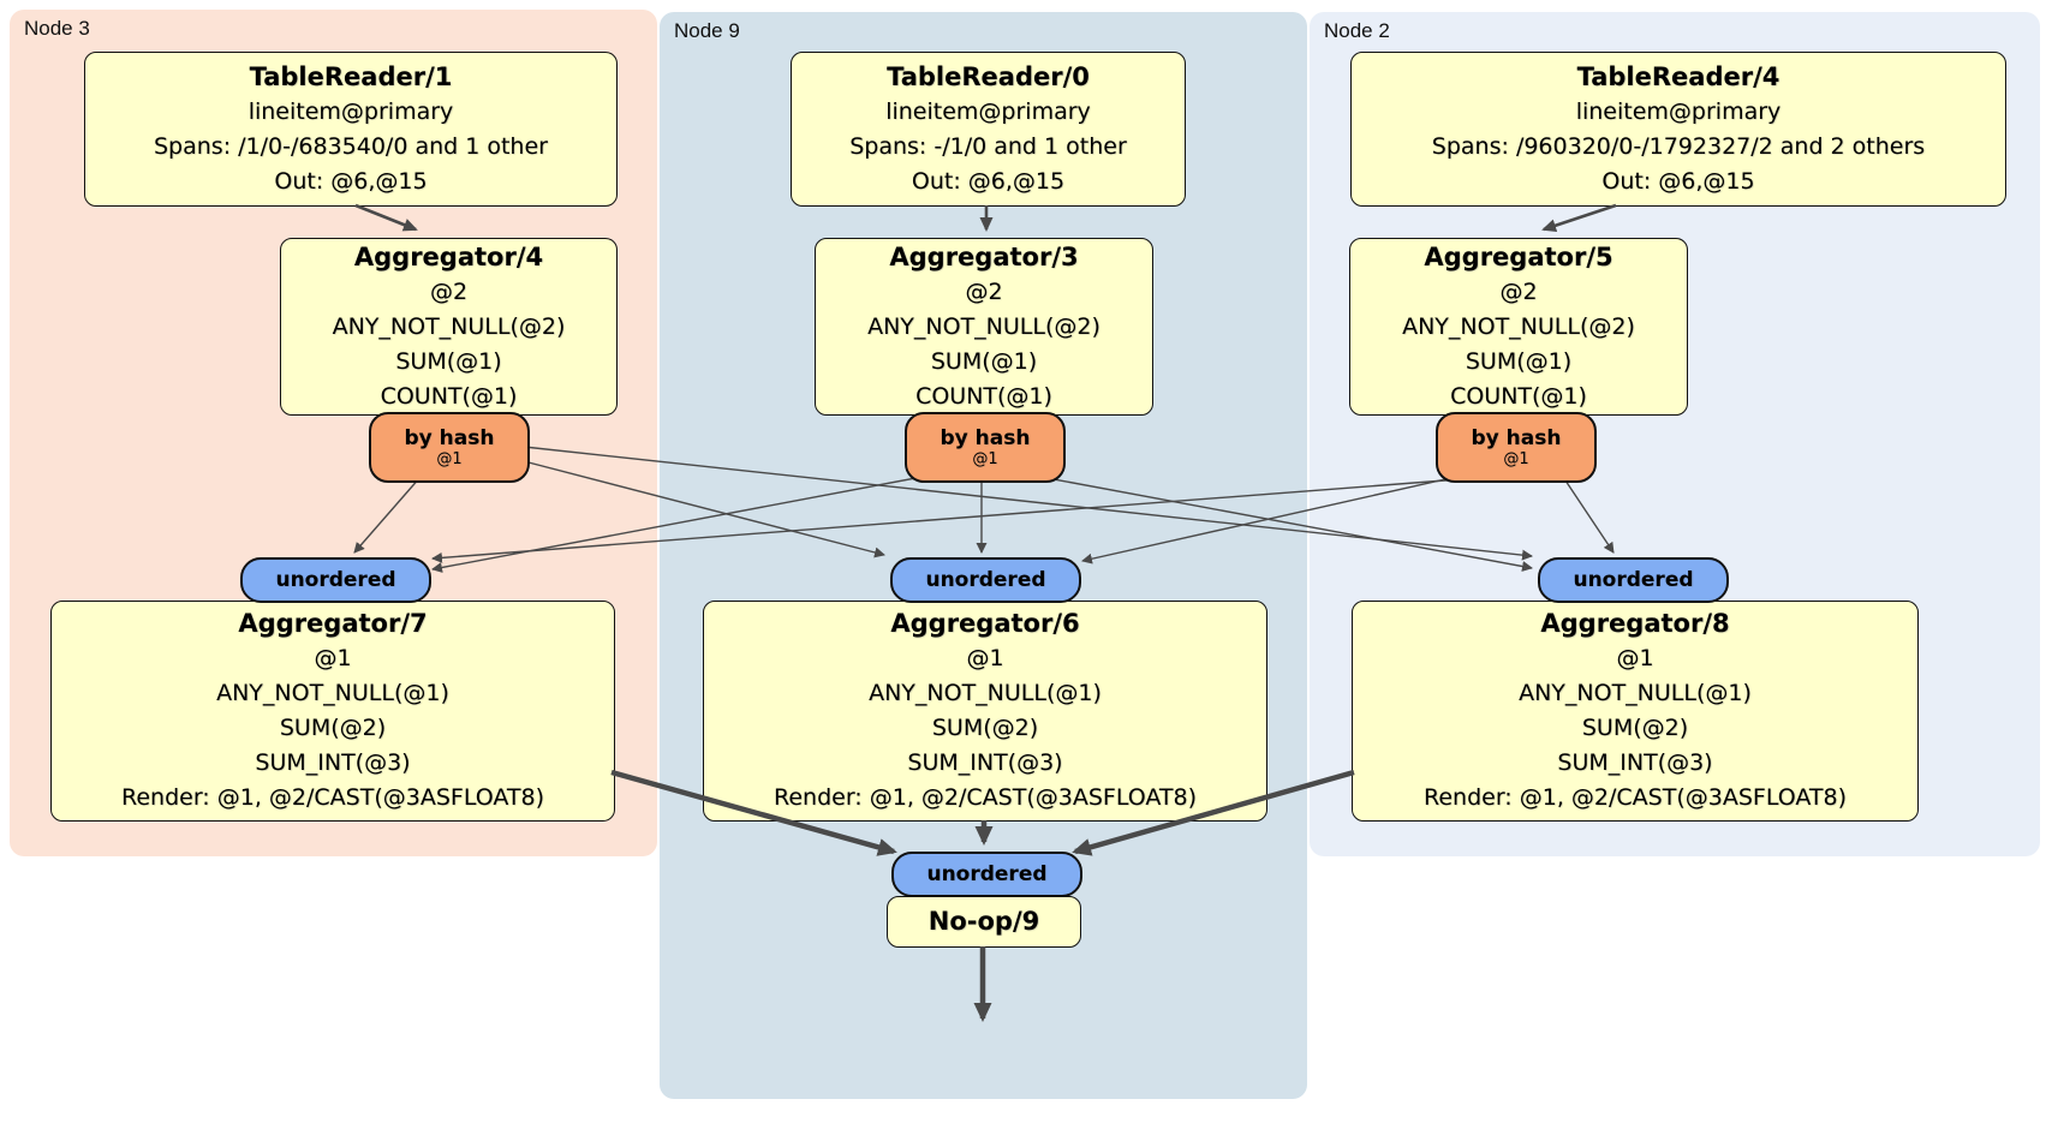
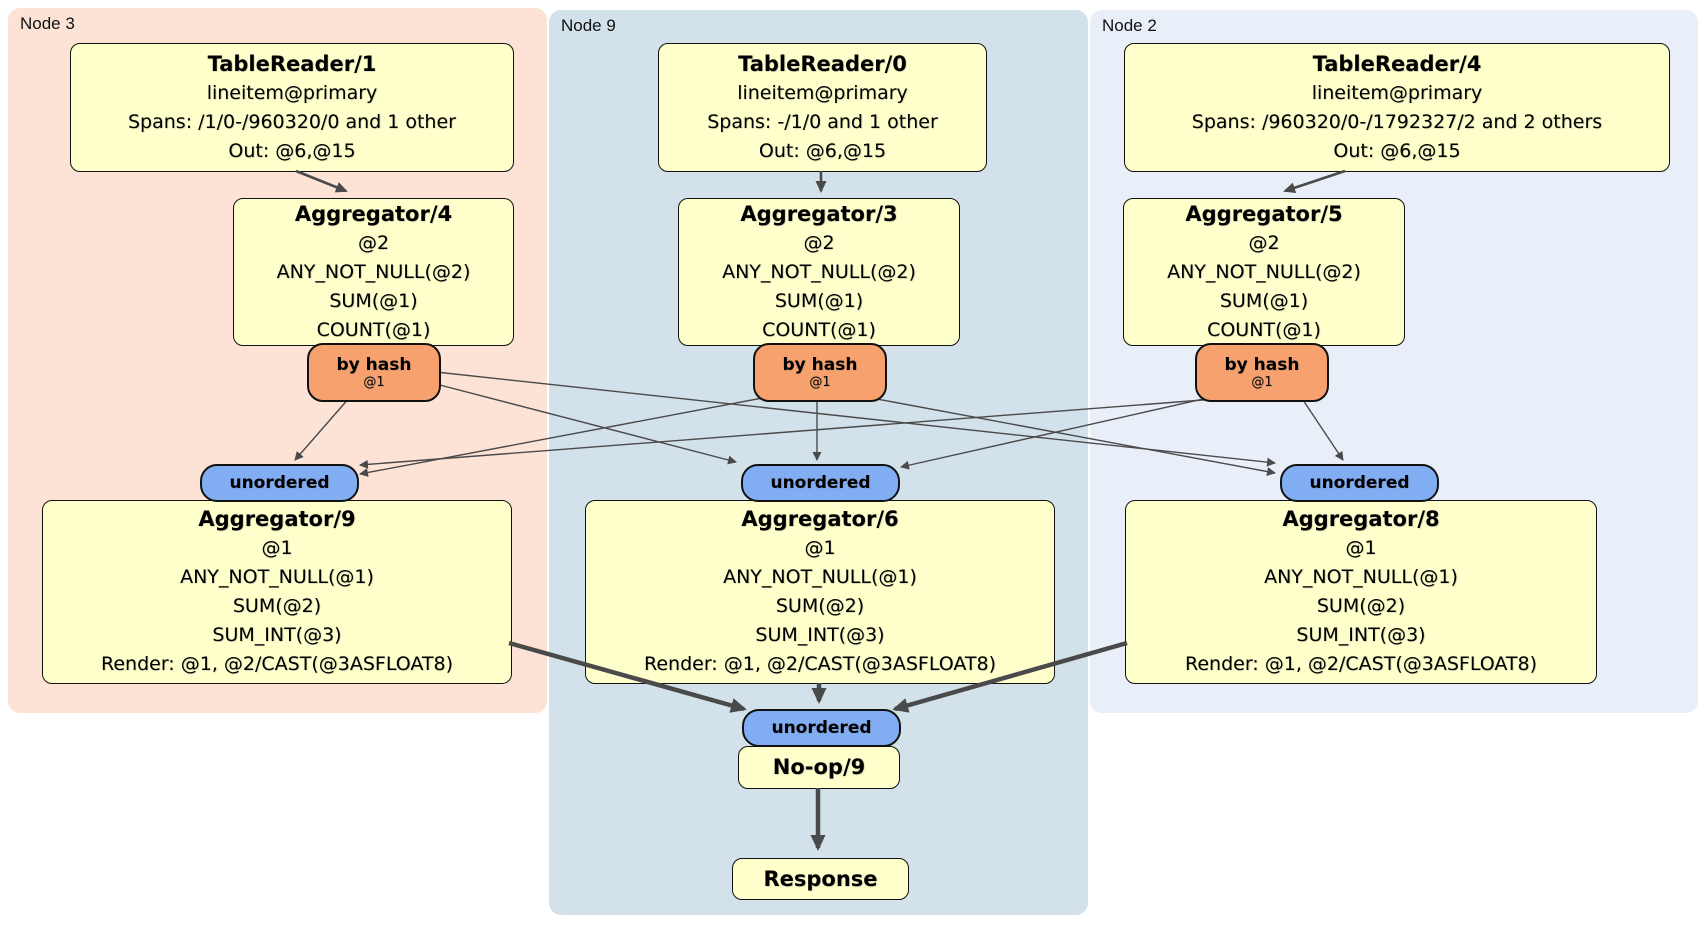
  Node 3
  Node 9
  Node 2
  TableReader/1
  lineitem@primary
- Spans: /1/0-/683540/0 and 1 other
+ Spans: /1/0-/960320/0 and 1 other
  Out: @6,@15
  TableReader/0
  lineitem@primary
  Spans: -/1/0 and 1 other
  Out: @6,@15
  TableReader/4
  lineitem@primary
  Spans: /960320/0-/1792327/2 and 2 others
  Out: @6,@15
  Aggregator/4
  @2
  ANY_NOT_NULL(@2)
  SUM(@1)
  COUNT(@1)
  Aggregator/3
  @2
  ANY_NOT_NULL(@2)
  SUM(@1)
  COUNT(@1)
  Aggregator/5
  @2
  ANY_NOT_NULL(@2)
  SUM(@1)
  COUNT(@1)
  by hash
  @1
  by hash
  @1
  by hash
  @1
  unordered
  unordered
  unordered
- Aggregator/7
+ Aggregator/9
  @1
  ANY_NOT_NULL(@1)
  SUM(@2)
  SUM_INT(@3)
  Render: @1, @2/CAST(@3ASFLOAT8)
  Aggregator/6
  @1
  ANY_NOT_NULL(@1)
  SUM(@2)
  SUM_INT(@3)
  Render: @1, @2/CAST(@3ASFLOAT8)
  Aggregator/8
  @1
  ANY_NOT_NULL(@1)
  SUM(@2)
  SUM_INT(@3)
  Render: @1, @2/CAST(@3ASFLOAT8)
  unordered
  No-op/9
+ Response
